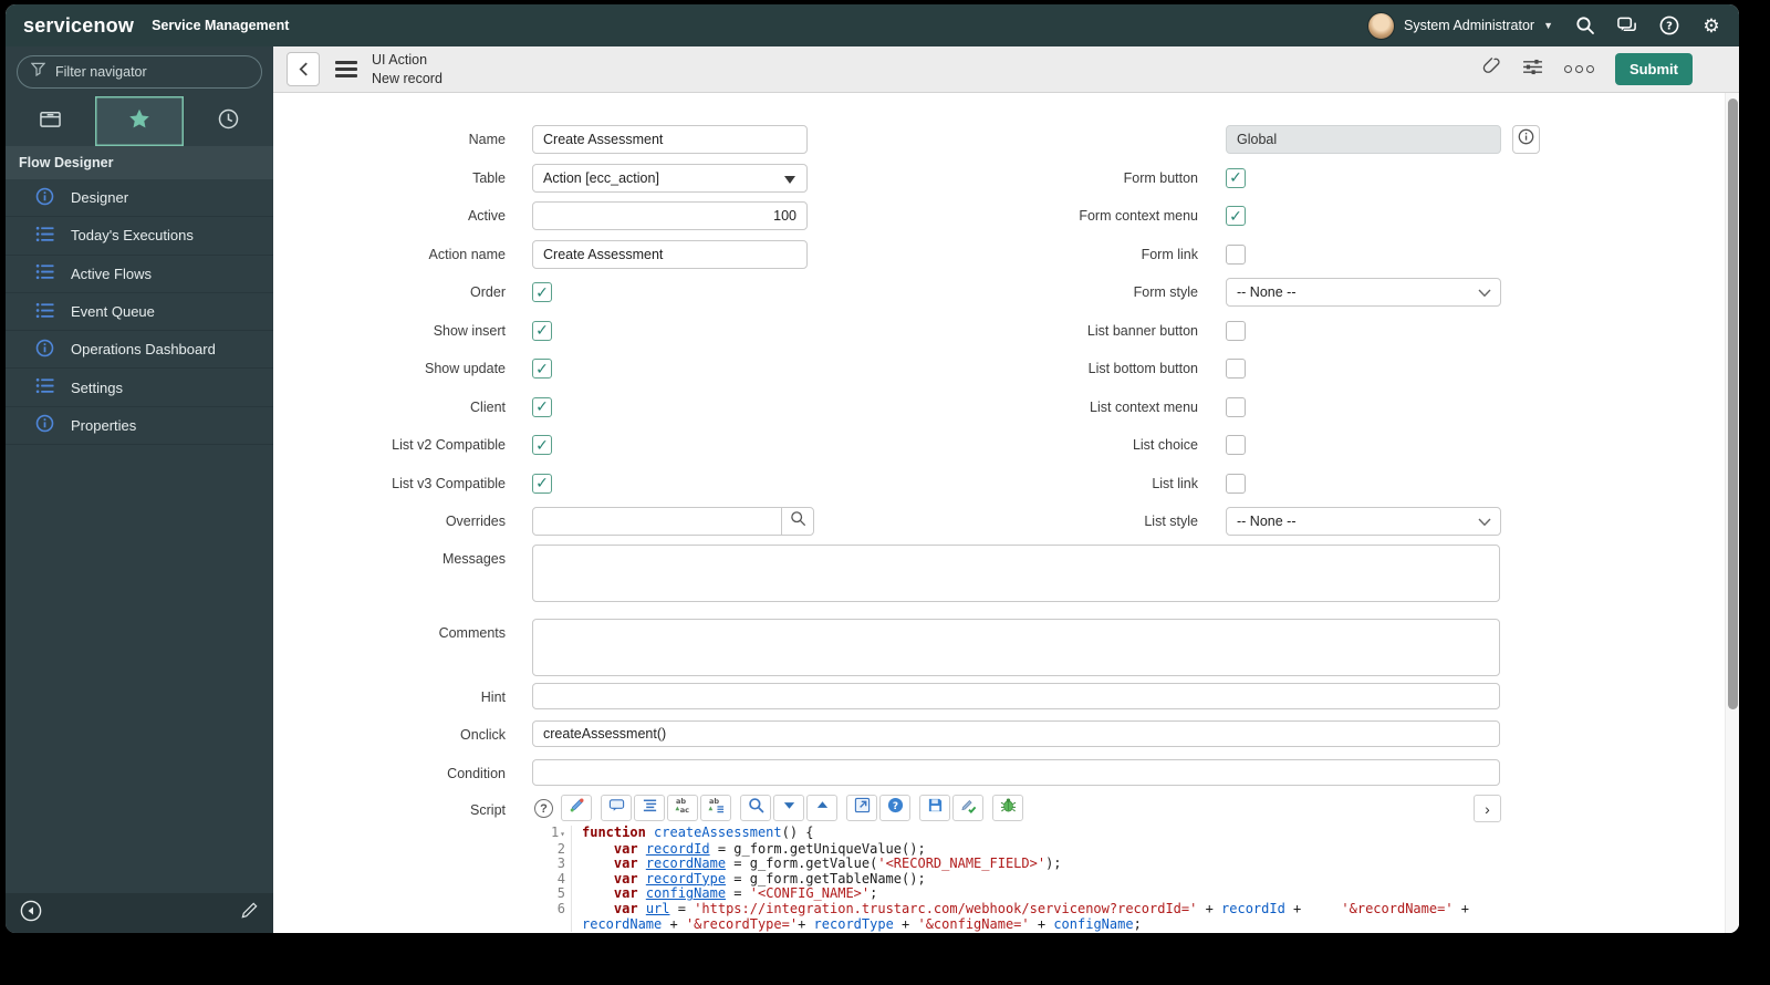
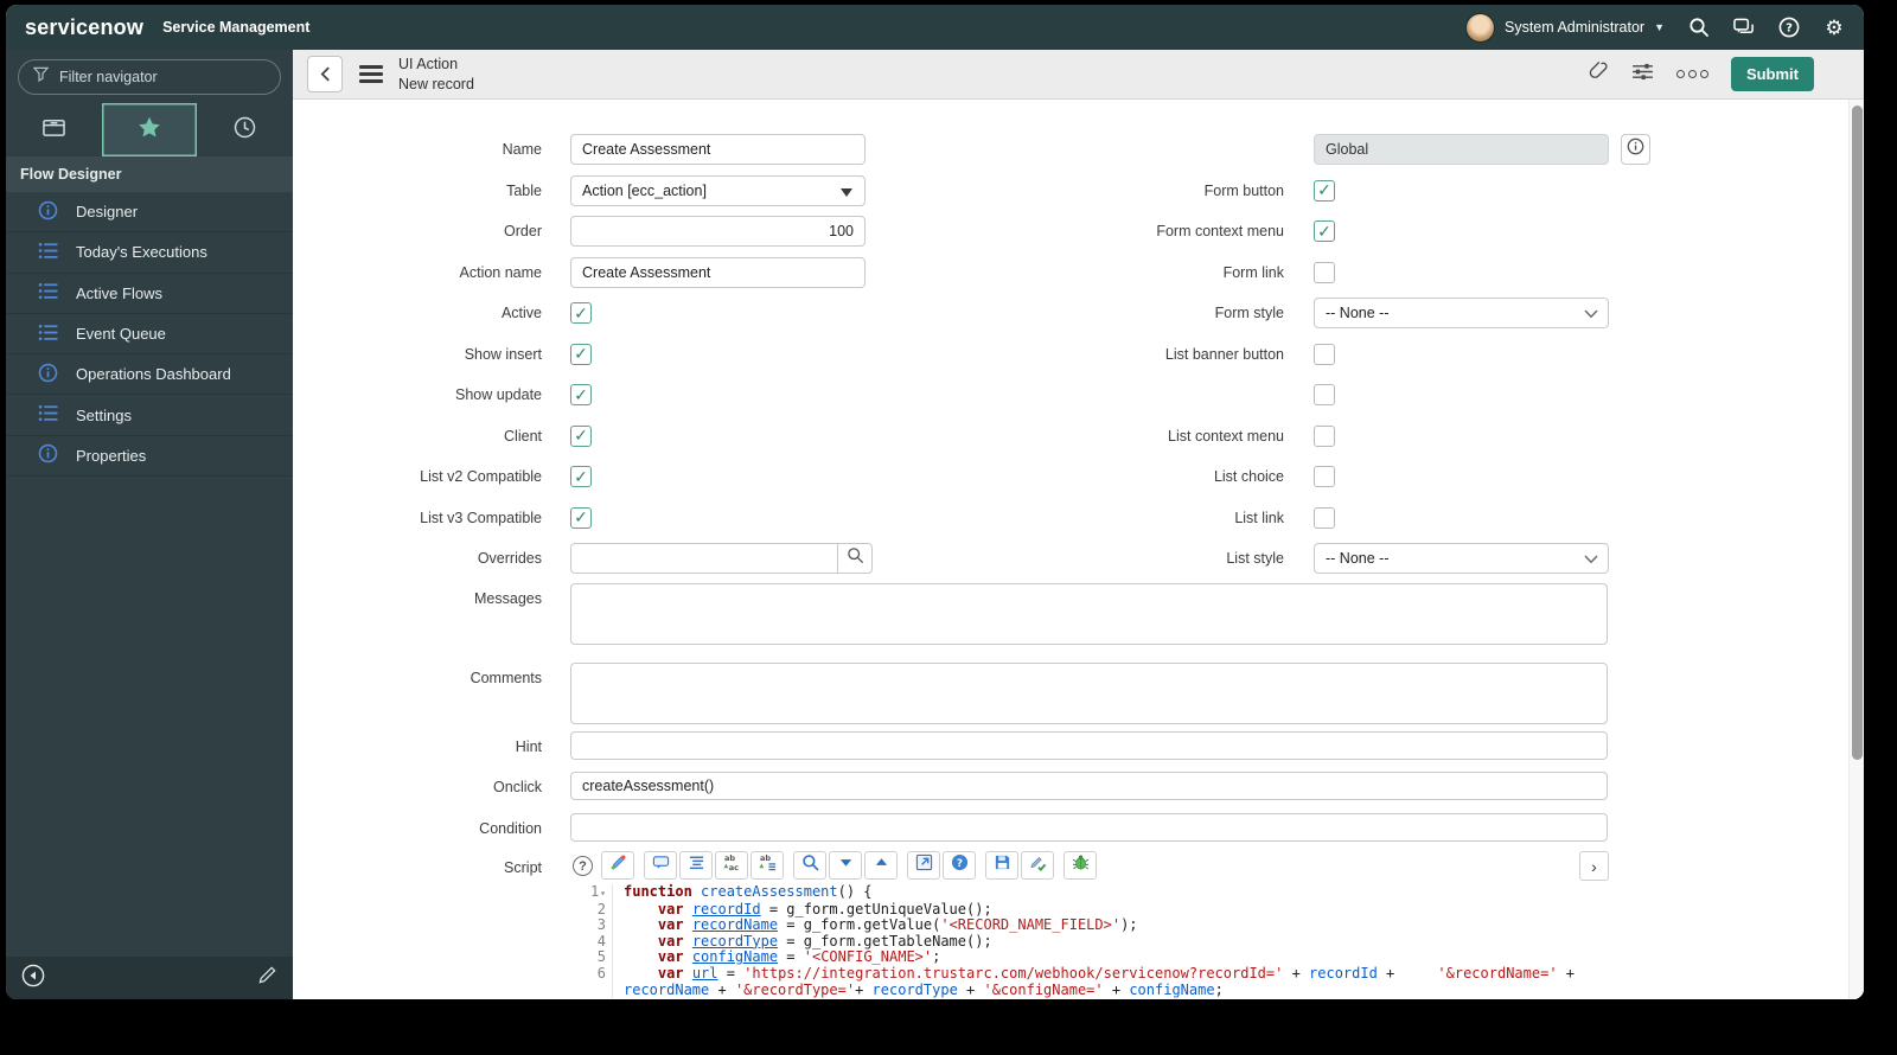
  servicenow
  Service Management
  System Administrator
  ▼
  ?
  ⚙
  Filter navigator
  Flow Designer
  Designer
  Today's Executions
  Active Flows
  Event Queue
  Operations Dashboard
  Settings
  Properties
  UI Action
  New record
  Submit
  ?
  ab
  ac
  ab
  ?
  ›
  1▾
  function createAssessment() {
  2
  var recordId = g_form.getUniqueValue();
  3
  var recordName = g_form.getValue('<RECORD_NAME_FIELD>');
  4
  var recordType = g_form.getTableName();
  5
  var configName = '<CONFIG_NAME>';
  6
  var url = 'https://integration.trustarc.com/webhook/servicenow?recordId=' + recordId + '&recordName=' + recordName + '&recordType='+ recordType + '&configName=' + configName;
  Name
  Create Assessment
  Table
  Action [ecc_action]
- Active
+ Order
  100
  Action name
  Create Assessment
- Order
+ Active
  Show insert
  Show update
  Client
  List v2 Compatible
  List v3 Compatible
  Overrides
  Global
  Form button
  Form context menu
  Form link
  Form style
  -- None --
  List banner button
- List bottom button
  List context menu
  List choice
  List link
  List style
  -- None --
  Messages
  Comments
  Hint
  Onclick
  createAssessment()
  Condition
  Script
